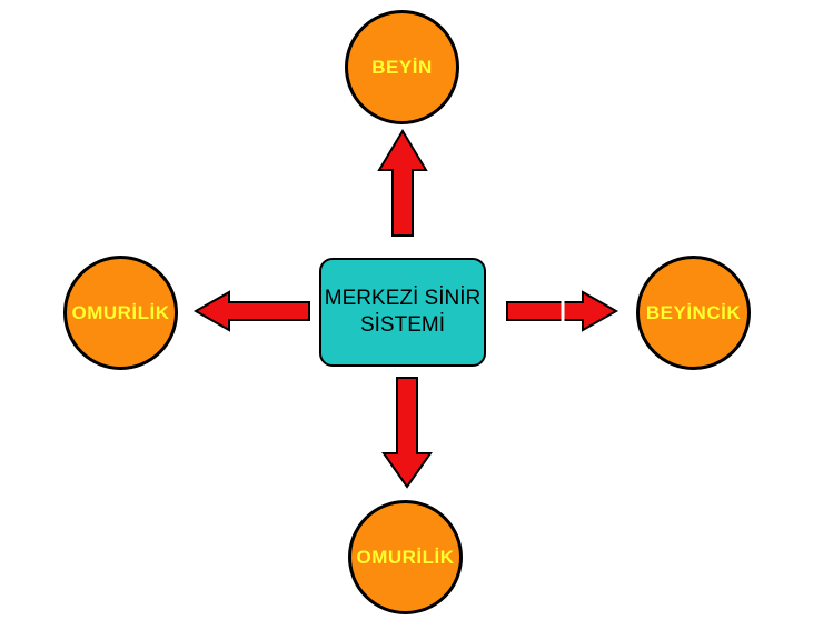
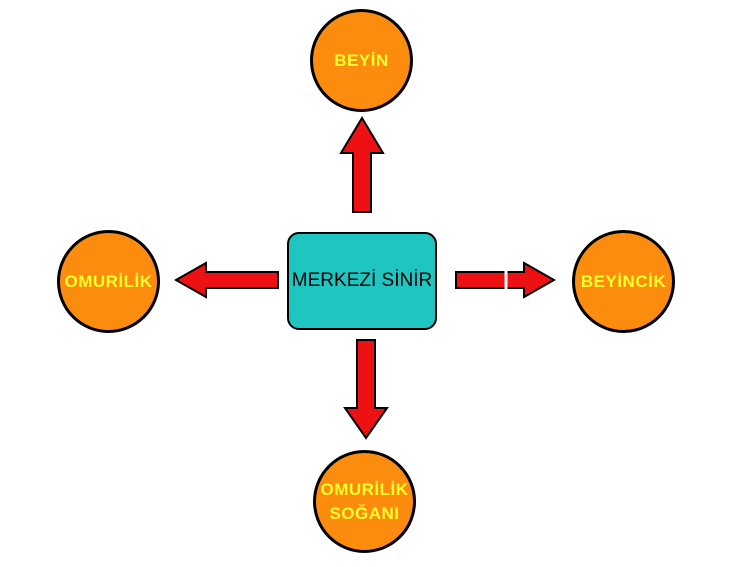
  BEYİN
  OMURİLİK
  BEYİNCİK
  OMURİLİK
+ SOĞANI
  MERKEZİ SİNİR
- SİSTEMİ
